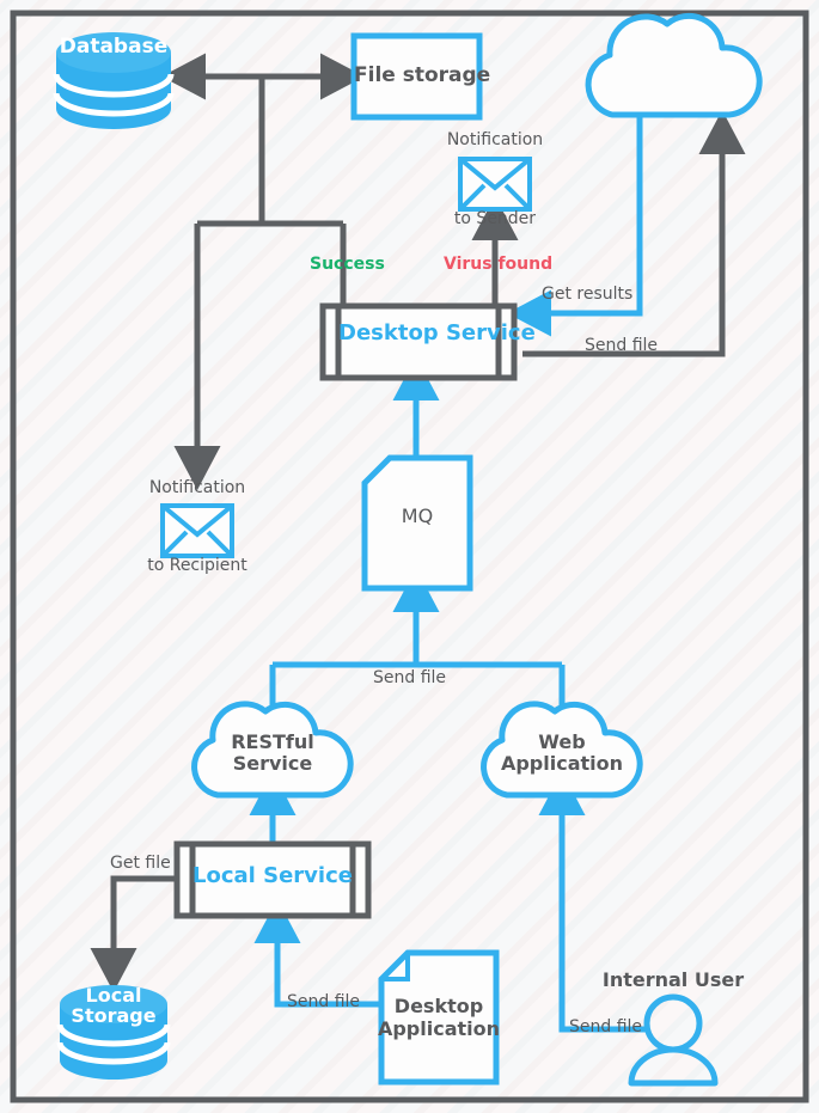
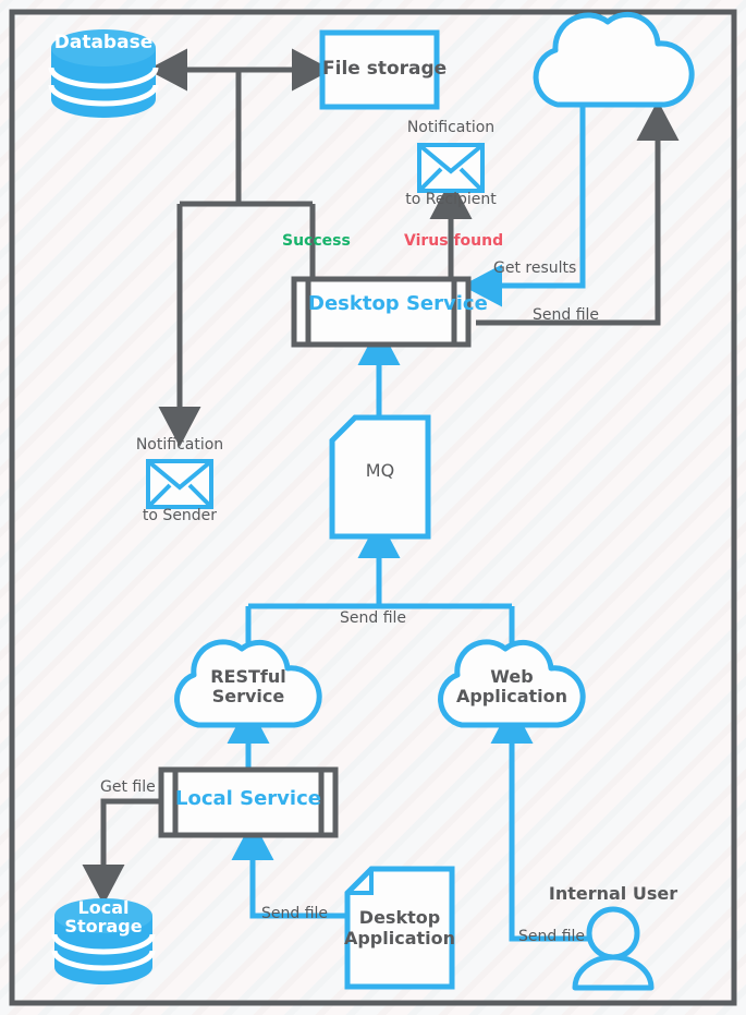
  Database
  File storage
  Notification
- to Sender
+ to Recipient
  Notification
- to Recipient
+ to Sender
  Desktop Service
  MQ
  RESTful
  Service
  Web
  Application
  Local Service
  Local
  Storage
  Desktop
  Application
  Internal User
  Success
  Virus found
  Get results
  Send file
  Send file
  Get file
  Send file
  Send file
